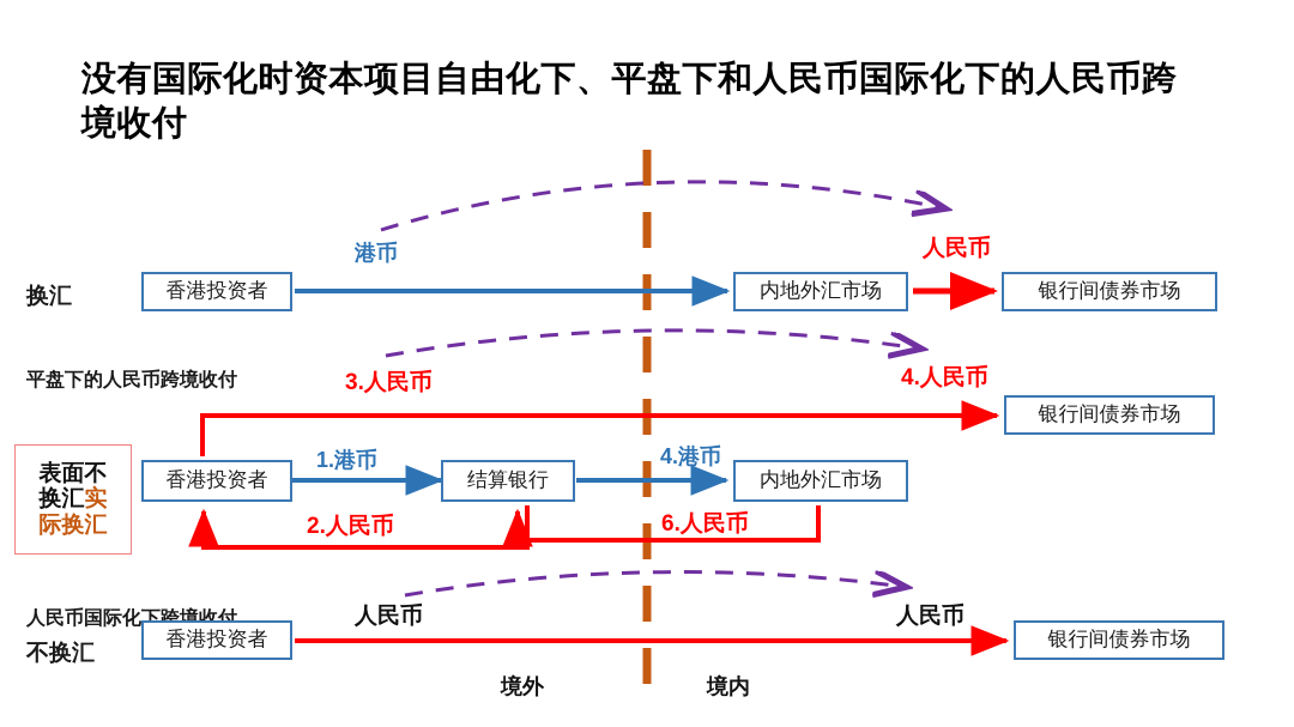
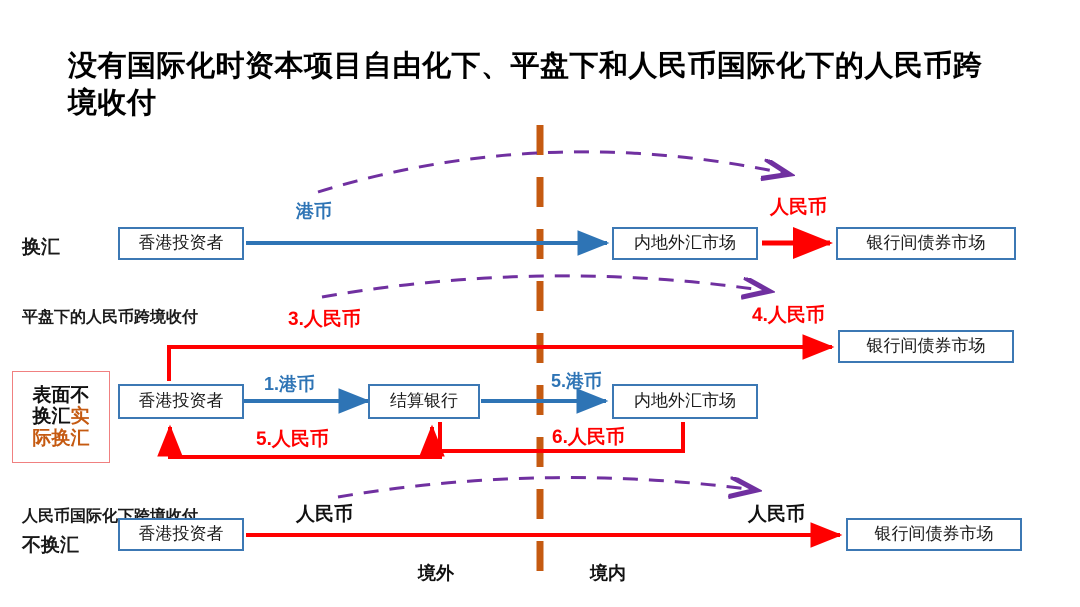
  没有国际化时资本项目自由化下、平盘下和人民币国际化下的人民币跨境收付
  换汇
  港币
  人民币
  香港投资者
  内地外汇市场
  银行间债券市场
  平盘下的人民币跨境收付
  表面不换汇实际换汇
  3.人民币
  4.人民币
  1.港币
- 4.港币
+ 5.港币
- 2.人民币
+ 5.人民币
  6.人民币
  香港投资者
  结算银行
  内地外汇市场
  银行间债券市场
  人民币国际化下跨境收付
  不换汇
  人民币
  人民币
  香港投资者
  银行间债券市场
  境外
  境内
